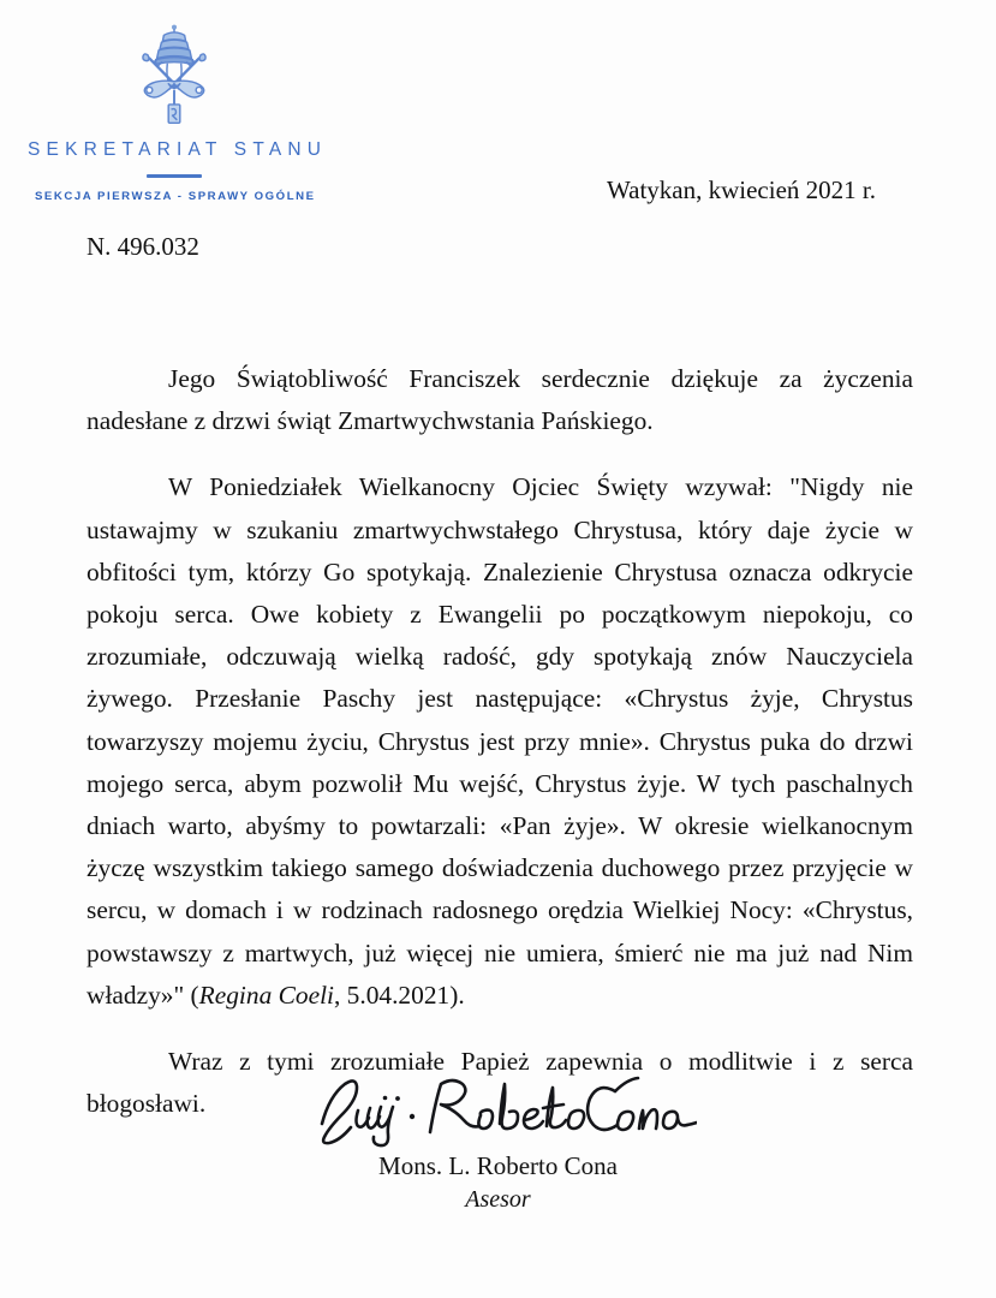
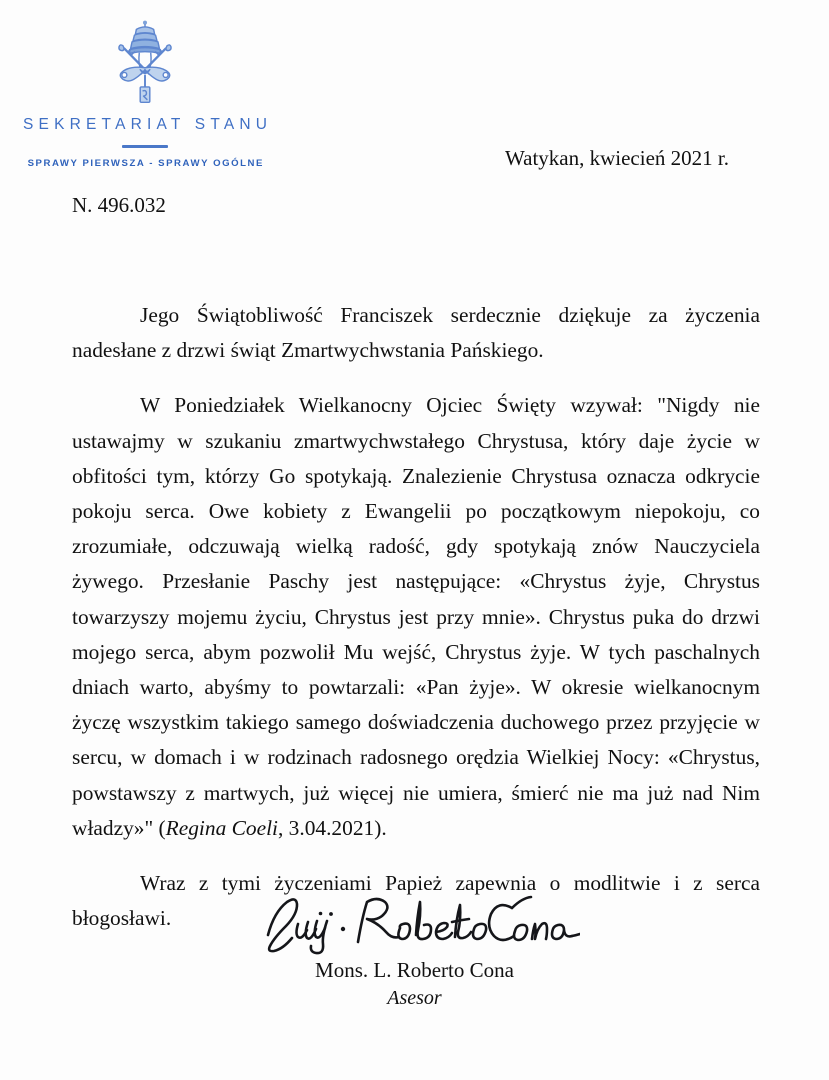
  SEKRETARIAT STANU
- SEKCJA PIERWSZA - SPRAWY OGÓLNE
+ SPRAWY PIERWSZA - SPRAWY OGÓLNE
  Watykan, kwiecień 2021 r.
  N. 496.032
  Jego Świątobliwość Franciszek serdecznie dziękuje za życzenia nadesłane z drzwi świąt Zmartwychwstania Pańskiego.
- W Poniedziałek Wielkanocny Ojciec Święty wzywał: "Nigdy nie ustawajmy w szukaniu zmartwychwstałego Chrystusa, który daje życie w obfitości tym, którzy Go spotykają. Znalezienie Chrystusa oznacza odkrycie pokoju serca. Owe kobiety z Ewangelii po początkowym niepokoju, co zrozumiałe, odczuwają wielką radość, gdy spotykają znów Nauczyciela żywego. Przesłanie Paschy jest następujące: «Chrystus żyje, Chrystus towarzyszy mojemu życiu, Chrystus jest przy mnie». Chrystus puka do drzwi mojego serca, abym pozwolił Mu wejść, Chrystus żyje. W tych paschalnych dniach warto, abyśmy to powtarzali: «Pan żyje». W okresie wielkanocnym życzę wszystkim takiego samego doświadczenia duchowego przez przyjęcie w sercu, w domach i w rodzinach radosnego orędzia Wielkiej Nocy: «Chrystus, powstawszy z martwych, już więcej nie umiera, śmierć nie ma już nad Nim władzy»" (Regina Coeli, 5.04.2021).
+ W Poniedziałek Wielkanocny Ojciec Święty wzywał: "Nigdy nie ustawajmy w szukaniu zmartwychwstałego Chrystusa, który daje życie w obfitości tym, którzy Go spotykają. Znalezienie Chrystusa oznacza odkrycie pokoju serca. Owe kobiety z Ewangelii po początkowym niepokoju, co zrozumiałe, odczuwają wielką radość, gdy spotykają znów Nauczyciela żywego. Przesłanie Paschy jest następujące: «Chrystus żyje, Chrystus towarzyszy mojemu życiu, Chrystus jest przy mnie». Chrystus puka do drzwi mojego serca, abym pozwolił Mu wejść, Chrystus żyje. W tych paschalnych dniach warto, abyśmy to powtarzali: «Pan żyje». W okresie wielkanocnym życzę wszystkim takiego samego doświadczenia duchowego przez przyjęcie w sercu, w domach i w rodzinach radosnego orędzia Wielkiej Nocy: «Chrystus, powstawszy z martwych, już więcej nie umiera, śmierć nie ma już nad Nim władzy»" (Regina Coeli, 3.04.2021).
- Wraz z tymi zrozumiałe Papież zapewnia o modlitwie i z serca błogosławi.
+ Wraz z tymi życzeniami Papież zapewnia o modlitwie i z serca błogosławi.
  Mons. L. Roberto Cona
  Asesor
